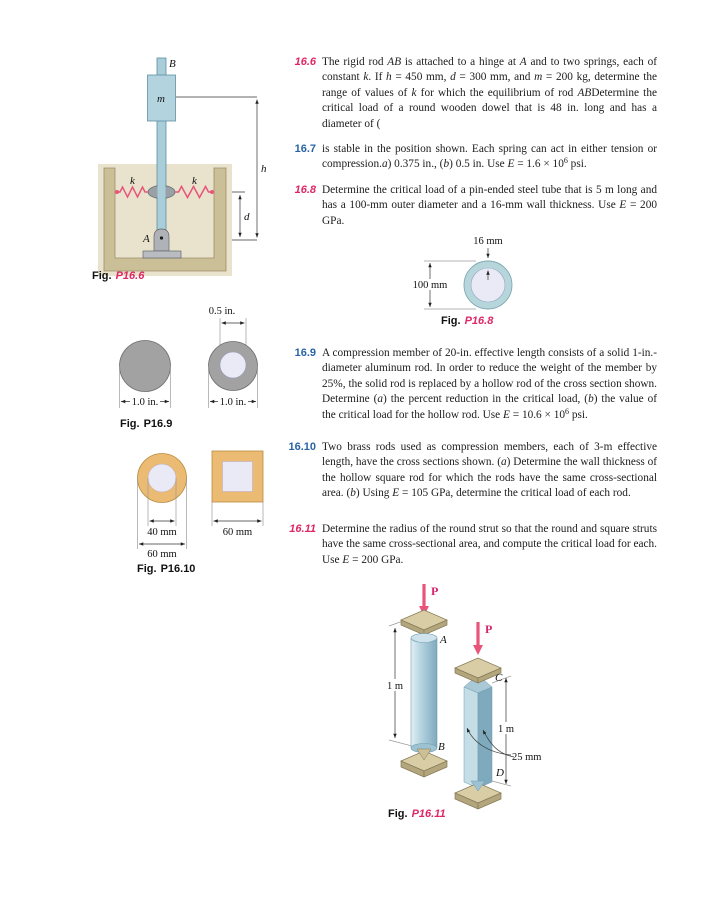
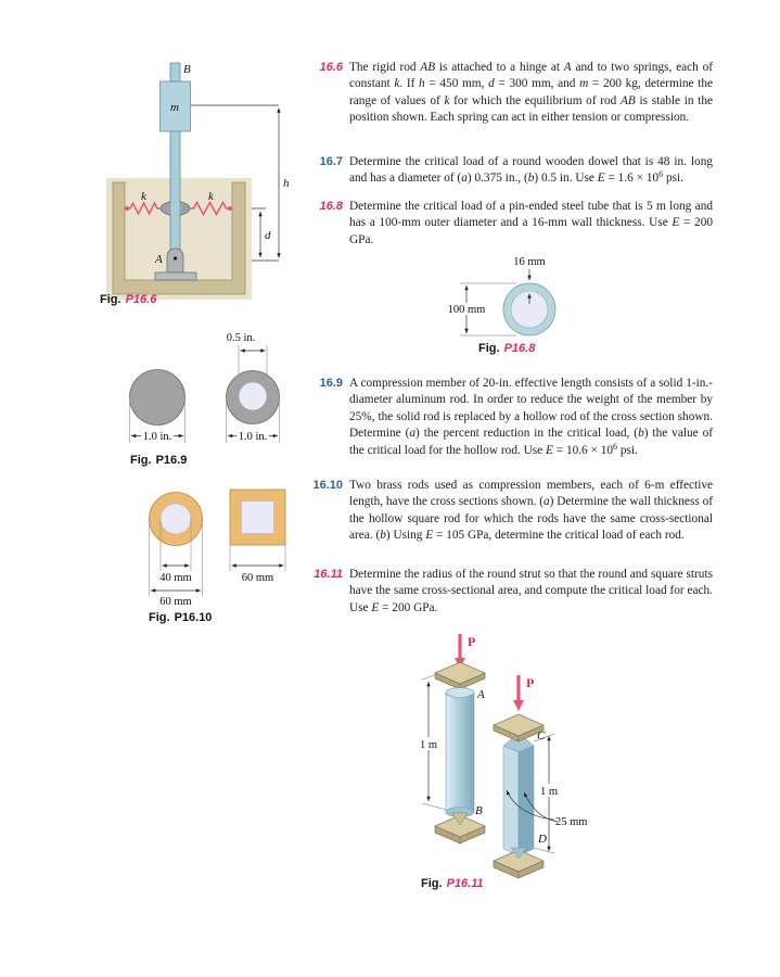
  B
  m
  k
  k
  h
  d
  A
  Fig. P16.6
  0.5 in.
  1.0 in.
  1.0 in.
  Fig. P16.9
  40 mm
  60 mm
  60 mm
  Fig. P16.10
  100 mm
  16 mm
  Fig. P16.8
  P
  P
  A
  B
  C
  D
  1 m
  1 m
  25 mm
  Fig. P16.11
  16.6
- The rigid rod AB is attached to a hinge at A and to two springs, each of constant k. If h = 450 mm, d = 300 mm, and m = 200 kg, determine the range of values of k for which the equilibrium of rod ABDetermine the critical load of a round wooden dowel that is 48 in. long and has a diameter of (
+ The rigid rod AB is attached to a hinge at A and to two springs, each of constant k. If h = 450 mm, d = 300 mm, and m = 200 kg, determine the range of values of k for which the equilibrium of rod AB is stable in the position shown. Each spring can act in either tension or compression.
  16.7
- is stable in the position shown. Each spring can act in either tension or compression.a) 0.375 in., (b) 0.5 in. Use E = 1.6 × 106 psi.
+ Determine the critical load of a round wooden dowel that is 48 in. long and has a diameter of (a) 0.375 in., (b) 0.5 in. Use E = 1.6 × 106 psi.
  16.8
  Determine the critical load of a pin-ended steel tube that is 5 m long and has a 100-mm outer diameter and a 16-mm wall thickness. Use E = 200 GPa.
  16.9
  A compression member of 20-in. effective length consists of a solid 1-in.-diameter aluminum rod. In order to reduce the weight of the member by 25%, the solid rod is replaced by a hollow rod of the cross section shown. Determine (a) the percent reduction in the critical load, (b) the value of the critical load for the hollow rod. Use E = 10.6 × 106 psi.
  16.10
- Two brass rods used as compression members, each of 3-m effective length, have the cross sections shown. (a) Determine the wall thickness of the hollow square rod for which the rods have the same cross-sectional area. (b) Using E = 105 GPa, determine the critical load of each rod.
+ Two brass rods used as compression members, each of 6-m effective length, have the cross sections shown. (a) Determine the wall thickness of the hollow square rod for which the rods have the same cross-sectional area. (b) Using E = 105 GPa, determine the critical load of each rod.
  16.11
  Determine the radius of the round strut so that the round and square struts have the same cross-sectional area, and compute the critical load for each. Use E = 200 GPa.
